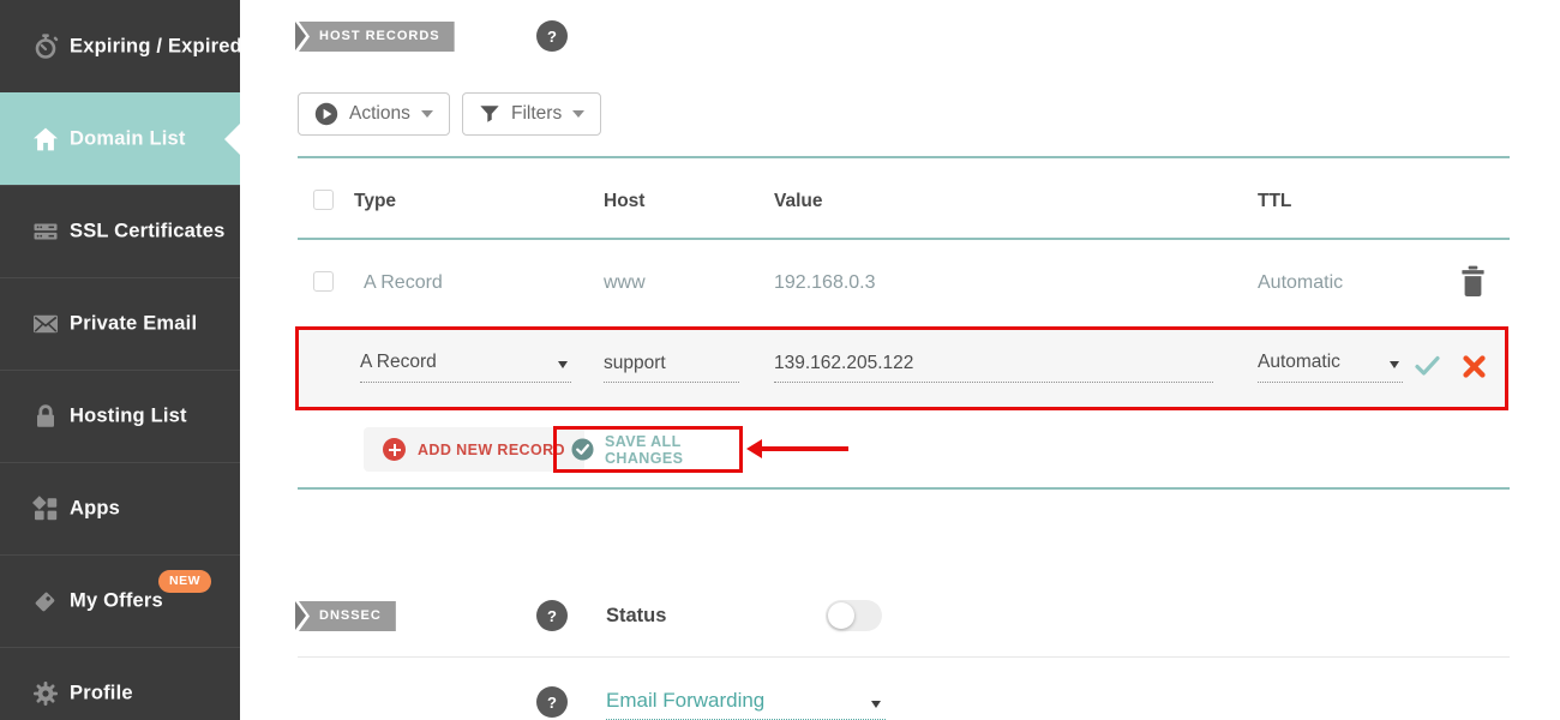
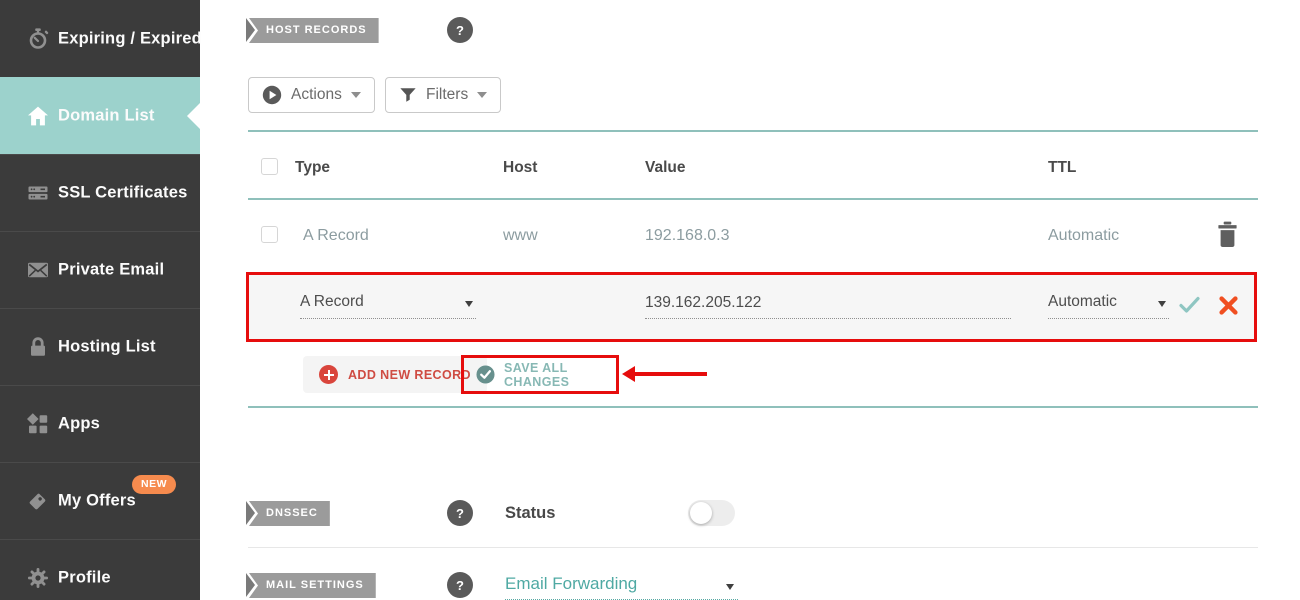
  Expiring / Expired
  Domain List
  SSL Certificates
  Private Email
  Hosting List
  Apps
  My Offers
  NEW
  Profile
  HOST RECORDS
  ?
  Actions
  Filters
  Type
  Host
  Value
  TTL
  A Record
  www
  192.168.0.3
  Automatic
  A Record
- support
  139.162.205.122
  Automatic
  ADD NEW RECORD
  SAVE ALL CHANGES
  DNSSEC
  ?
  Status
+ MAIL SETTINGS
  ?
  Email Forwarding
